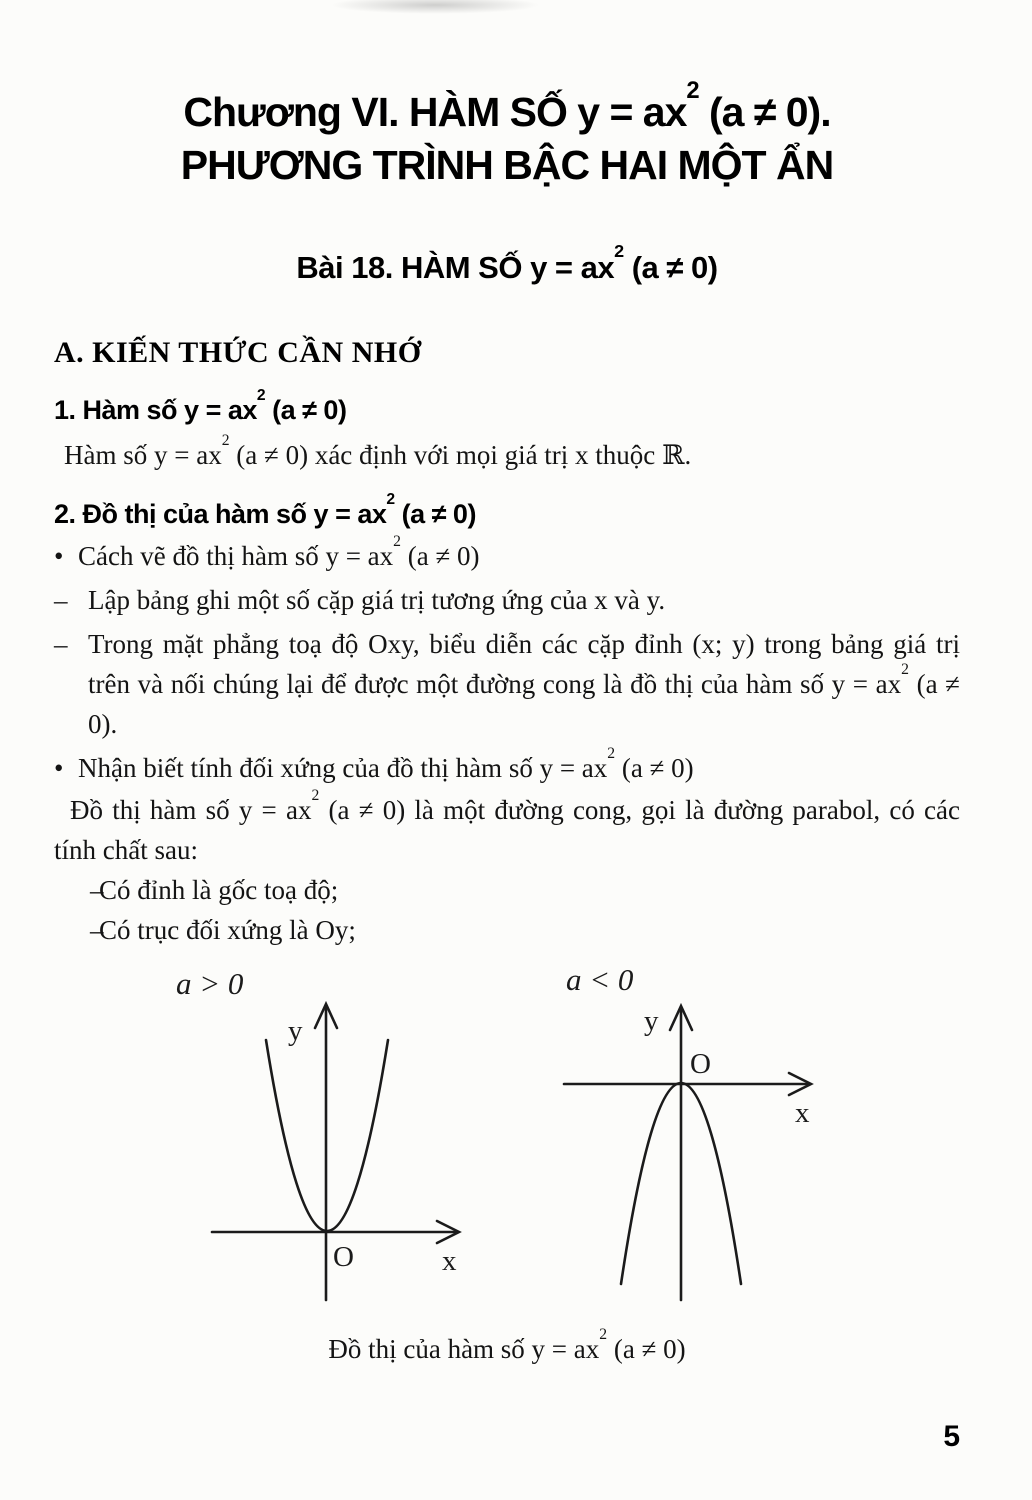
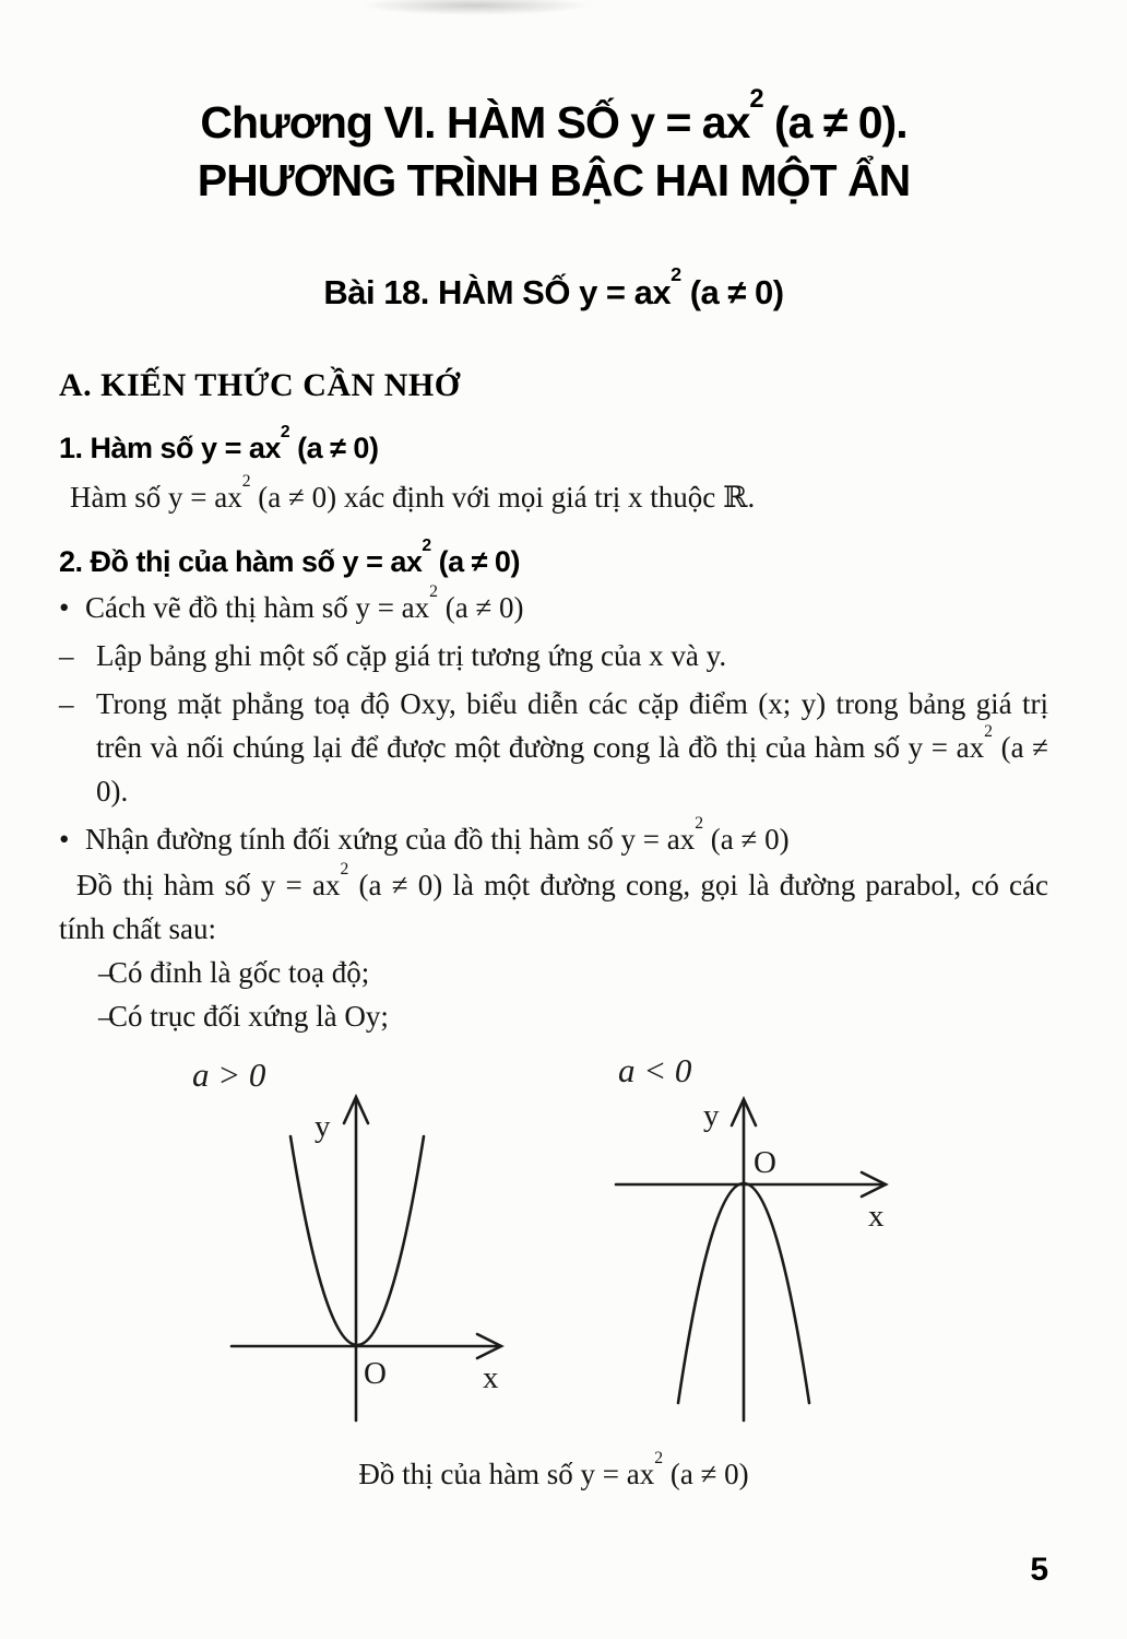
  Chương VI. HÀM SỐ y = ax2 (a ≠ 0).
  PHƯƠNG TRÌNH BẬC HAI MỘT ẨN
  Bài 18. HÀM SỐ y = ax2 (a ≠ 0)
  A. KIẾN THỨC CẦN NHỚ
  1. Hàm số y = ax2 (a ≠ 0)
  Hàm số y = ax2 (a ≠ 0) xác định với mọi giá trị x thuộc ℝ.
  2. Đồ thị của hàm số y = ax2 (a ≠ 0)
  • Cách vẽ đồ thị hàm số y = ax2 (a ≠ 0)
  – Lập bảng ghi một số cặp giá trị tương ứng của x và y.
- – Trong mặt phẳng toạ độ Oxy, biểu diễn các cặp đỉnh (x; y) trong bảng giá trị trên và nối chúng lại để được một đường cong là đồ thị của hàm số y = ax2 (a ≠ 0).
+ – Trong mặt phẳng toạ độ Oxy, biểu diễn các cặp điểm (x; y) trong bảng giá trị trên và nối chúng lại để được một đường cong là đồ thị của hàm số y = ax2 (a ≠ 0).
- • Nhận biết tính đối xứng của đồ thị hàm số y = ax2 (a ≠ 0)
+ • Nhận đường tính đối xứng của đồ thị hàm số y = ax2 (a ≠ 0)
  Đồ thị hàm số y = ax2 (a ≠ 0) là một đường cong, gọi là đường parabol, có các tính chất sau:
  –Có đỉnh là gốc toạ độ;
  –Có trục đối xứng là Oy;
  a > 0
  y
  O
  x
  a < 0
  y
  O
  x
  Đồ thị của hàm số y = ax2 (a ≠ 0)
  5
